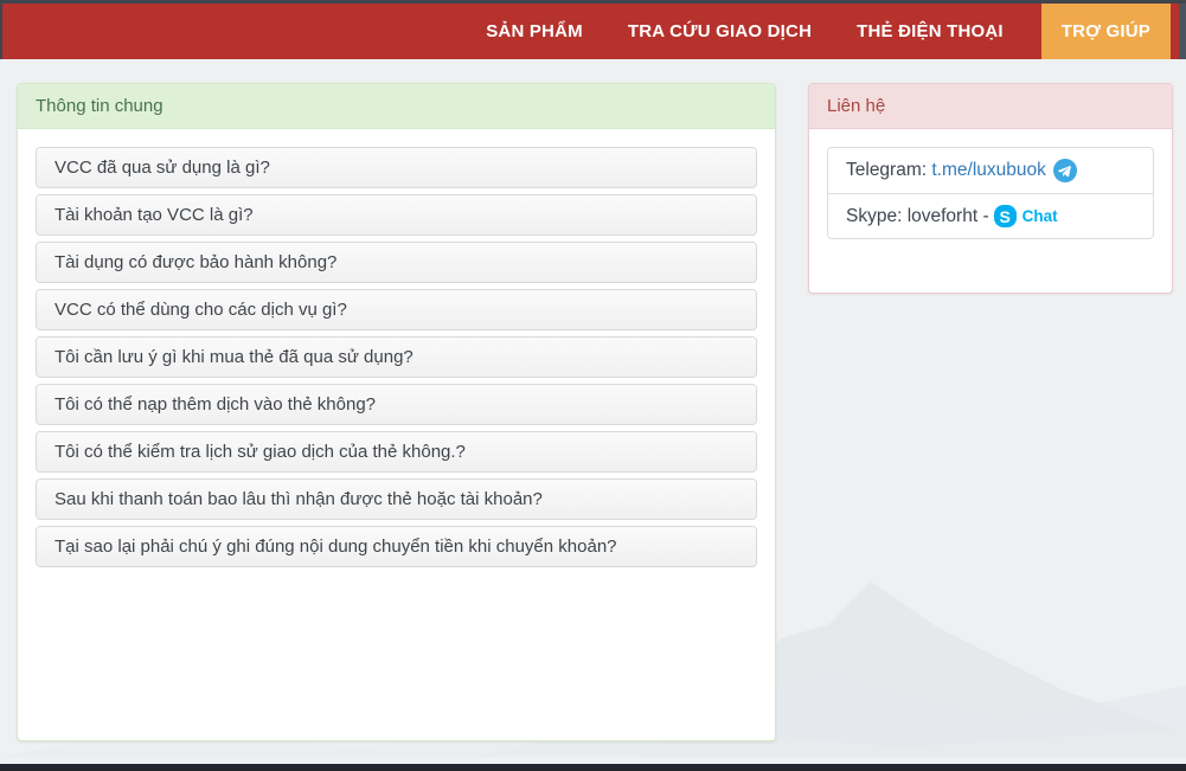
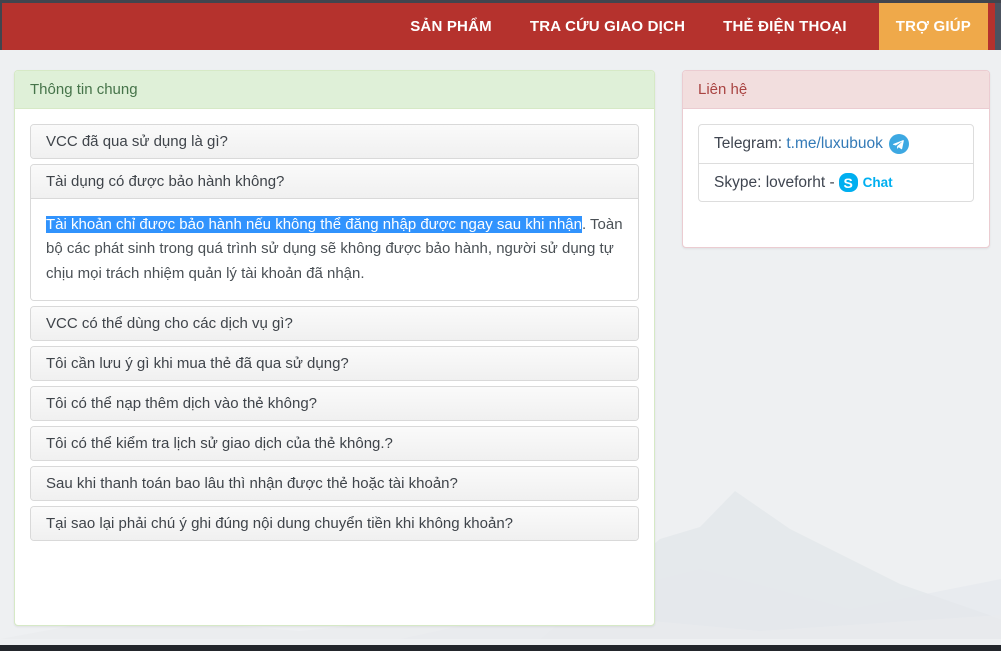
  SẢN PHẨM
  TRA CỨU GIAO DỊCH
  THẺ ĐIỆN THOẠI
  TRỢ GIÚP
  Thông tin chung
  VCC đã qua sử dụng là gì?
- Tài khoản tạo VCC là gì?
  Tài dụng có được bảo hành không?
+ Tài khoản chỉ được bảo hành nếu không thể đăng nhập được ngay sau khi nhận. Toàn bộ các phát sinh trong quá trình sử dụng sẽ không được bảo hành, người sử dụng tự chịu mọi trách nhiệm quản lý tài khoản đã nhận.
  VCC có thể dùng cho các dịch vụ gì?
  Tôi cần lưu ý gì khi mua thẻ đã qua sử dụng?
  Tôi có thể nạp thêm dịch vào thẻ không?
  Tôi có thể kiểm tra lịch sử giao dịch của thẻ không.?
  Sau khi thanh toán bao lâu thì nhận được thẻ hoặc tài khoản?
- Tại sao lại phải chú ý ghi đúng nội dung chuyển tiền khi chuyển khoản?
+ Tại sao lại phải chú ý ghi đúng nội dung chuyển tiền khi không khoản?
  Liên hệ
  Telegram:
  t.me/luxubuok
  Skype: loveforht -
  S
  Chat
